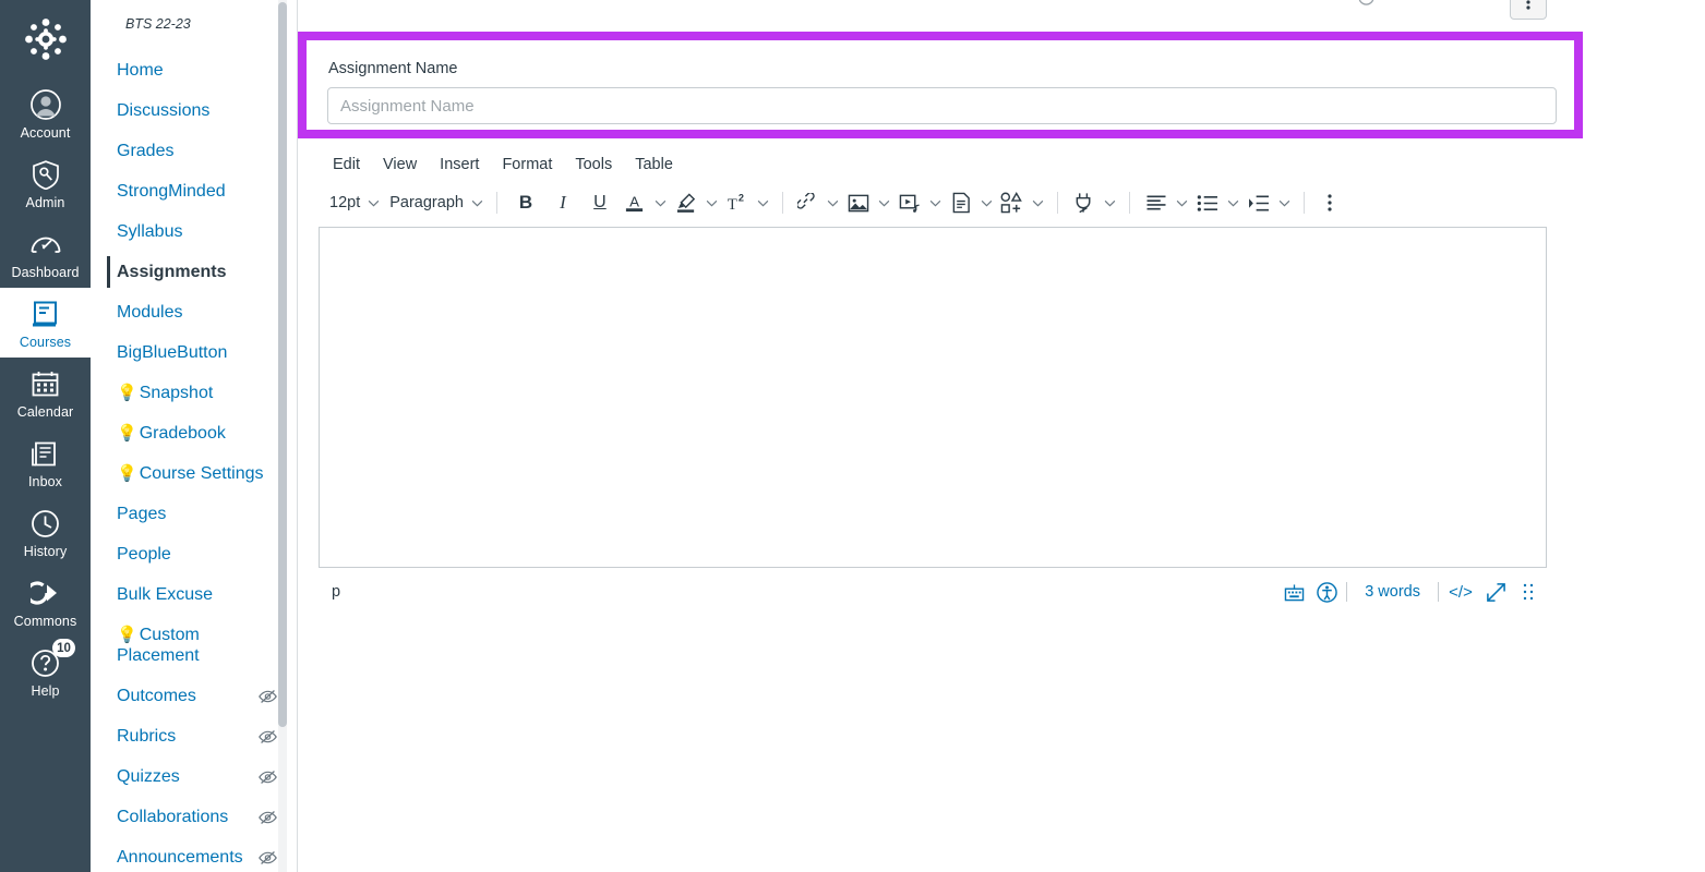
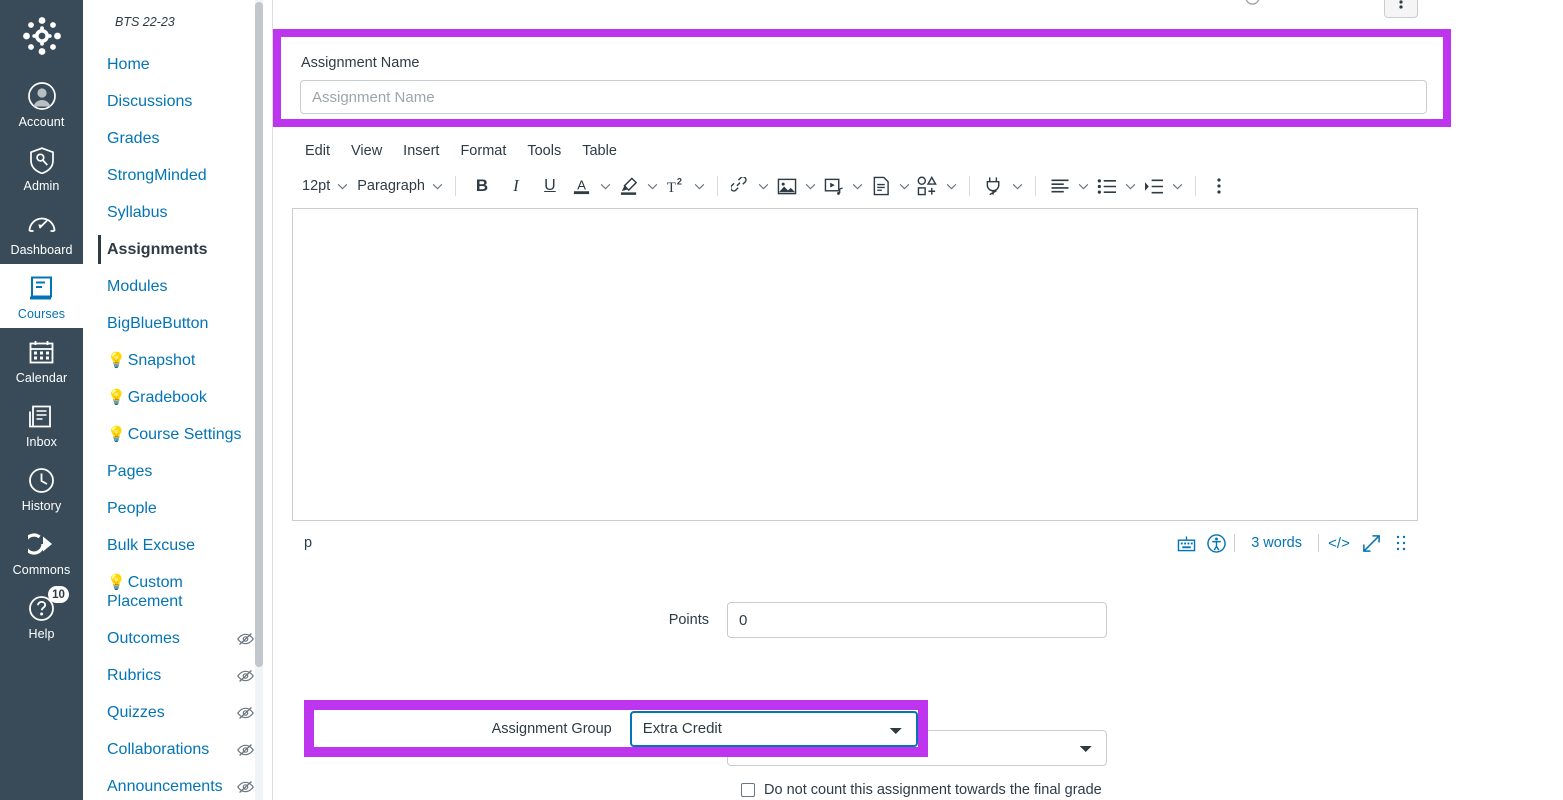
  Account
  Admin
  Dashboard
  Courses
  Calendar
  Inbox
  History
  Commons
  10
  Help
  BTS 22-23
  Home
  Discussions
  Grades
  StrongMinded
  Syllabus
  Assignments
  Modules
  BigBlueButton
  💡Snapshot
  💡Gradebook
  💡Course Settings
  Pages
  People
  Bulk Excuse
  💡Custom Placement
  Outcomes
  Rubrics
  Quizzes
  Collaborations
  Announcements
  Assignment Name
  Assignment Name
  Edit
  View
  Insert
  Format
  Tools
  Table
  12pt
  Paragraph
  B
  I
  U
  A
  T
  2
  p
  3 words
  </>
+ Points
+ 0
+ Assignment Group
+ Extra Credit
+ Do not count this assignment towards the final grade
